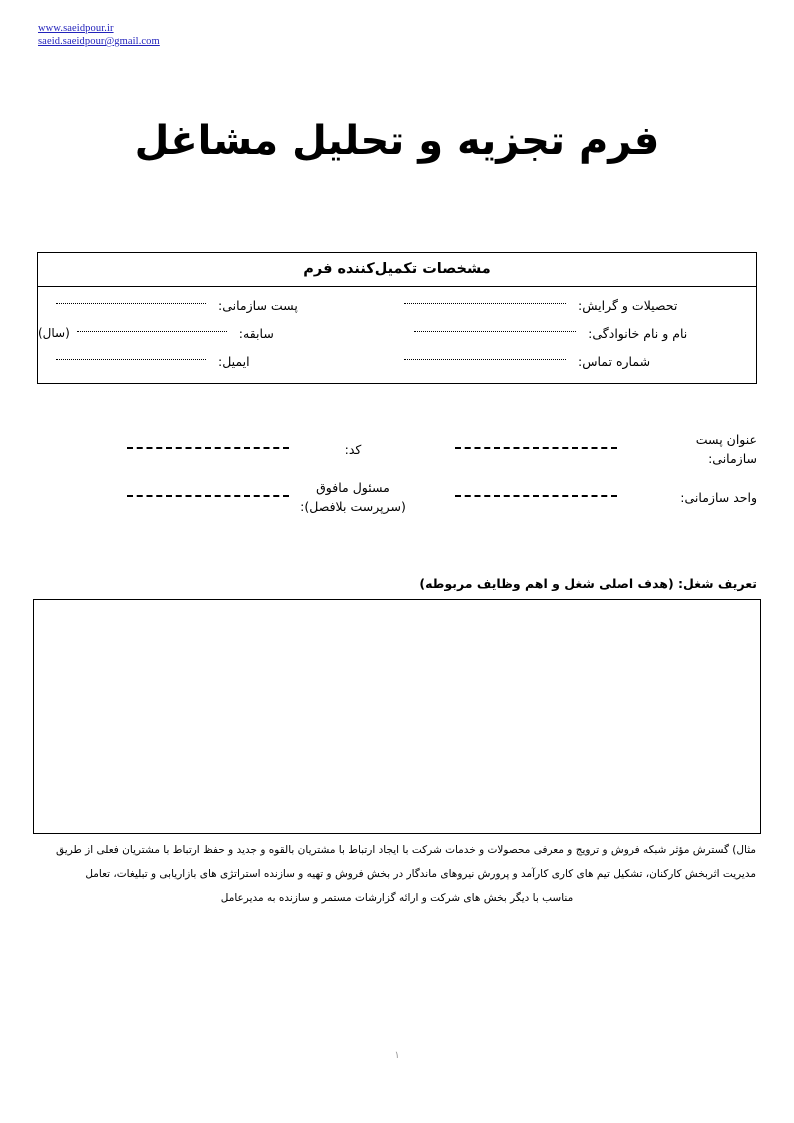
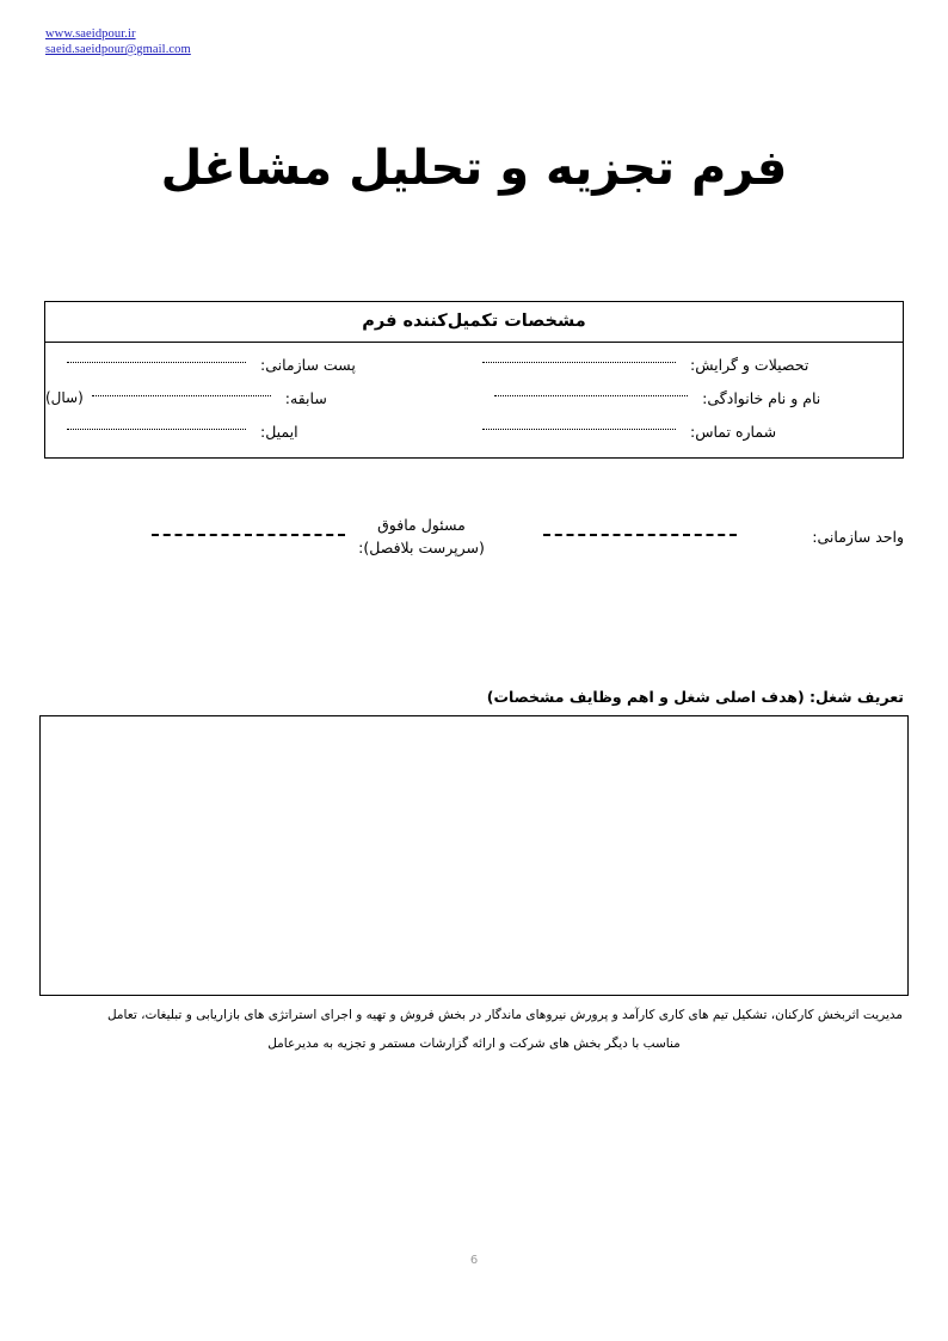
  www.saeidpour.ir
  saeid.saeidpour@gmail.com
  فرم تجزیه و تحلیل مشاغل
  مشخصات تکمیل‌کننده فرم
  تحصیلات و گرایش:
  پست سازمانی:
  نام و نام خانوادگی:
  سابقه:
  (سال)
  شماره تماس:
  ایمیل:
- عنوان پست
- سازمانی:
- کد:
  واحد سازمانی:
  مسئول مافوق
  (سرپرست بلافصل):
- تعریف شغل: (هدف اصلی شغل و اهم وظایف مربوطه)
+ تعریف شغل: (هدف اصلی شغل و اهم وظایف مشخصات)
- مثال) گسترش مؤثر شبکه فروش و ترویج و معرفی محصولات و خدمات شرکت با ایجاد ارتباط با مشتریان بالقوه و جدید و حفظ ارتباط با مشتریان فعلی از طریق
- مدیریت اثربخش کارکنان، تشکیل تیم های کاری کارآمد و پرورش نیروهای ماندگار در بخش فروش و تهیه و سازنده استراتژی های بازاریابی و تبلیغات، تعامل
+ مدیریت اثربخش کارکنان، تشکیل تیم های کاری کارآمد و پرورش نیروهای ماندگار در بخش فروش و تهیه و اجرای استراتژی های بازاریابی و تبلیغات، تعامل
- مناسب با دیگر بخش های شرکت و ارائه گزارشات مستمر و سازنده به مدیرعامل
+ مناسب با دیگر بخش های شرکت و ارائه گزارشات مستمر و تجزیه به مدیرعامل
- ۱
+ 6
